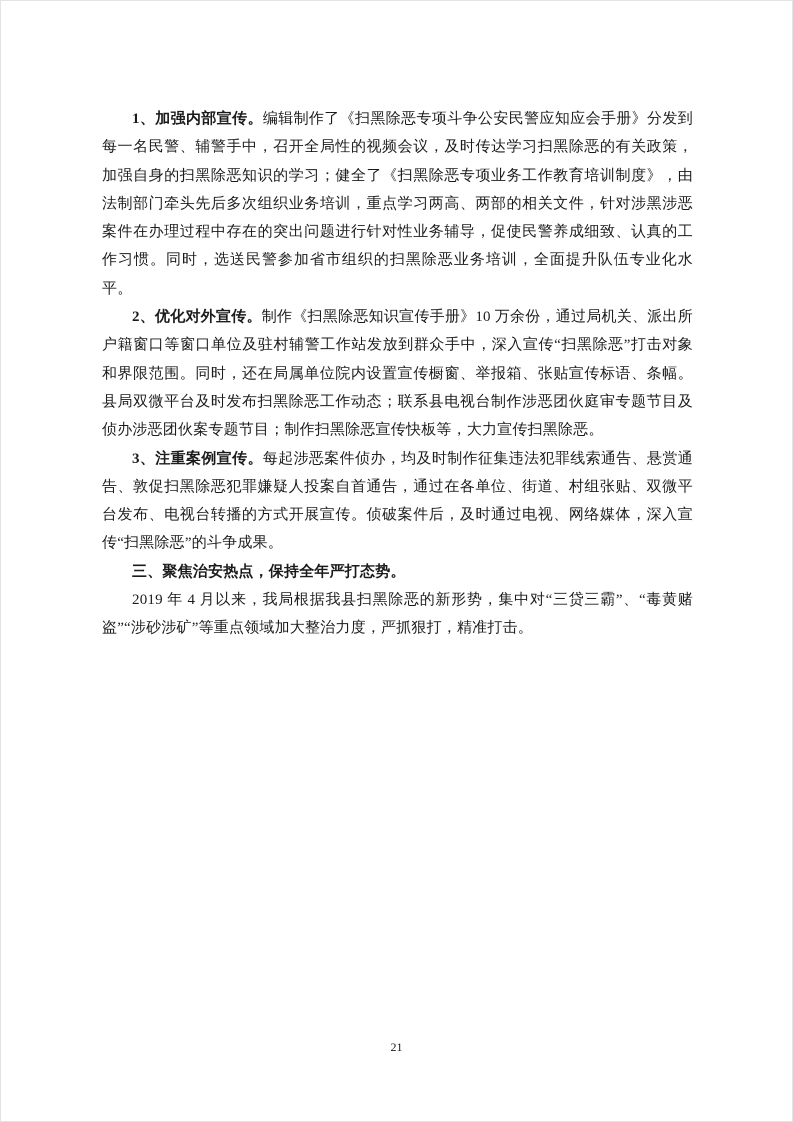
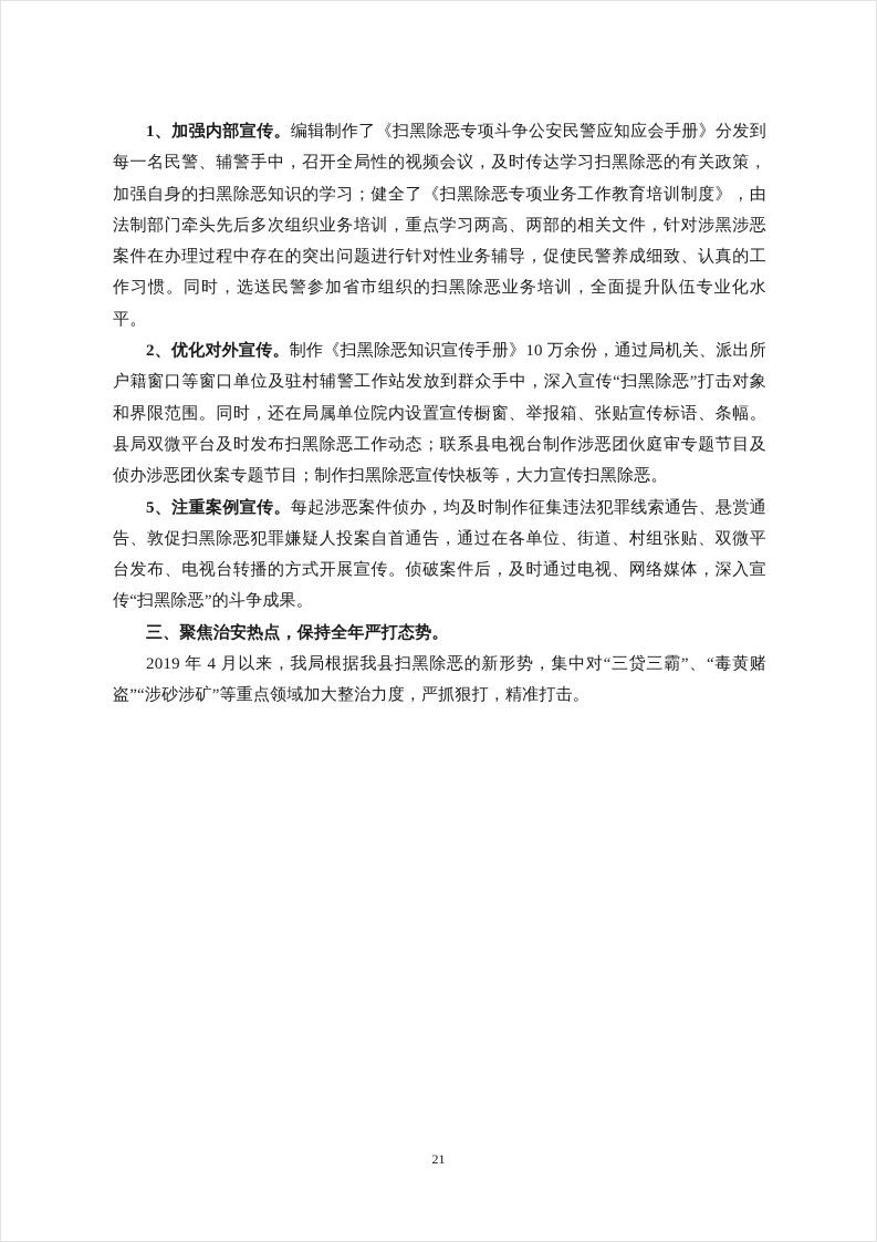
  1、加强内部宣传。编辑制作了《扫黑除恶专项斗争公安民警应知应会手册》分发到每一名民警、辅警手中，召开全局性的视频会议，及时传达学习扫黑除恶的有关政策，加强自身的扫黑除恶知识的学习；健全了《扫黑除恶专项业务工作教育培训制度》，由法制部门牵头先后多次组织业务培训，重点学习两高、两部的相关文件，针对涉黑涉恶案件在办理过程中存在的突出问题进行针对性业务辅导，促使民警养成细致、认真的工作习惯。同时，选送民警参加省市组织的扫黑除恶业务培训，全面提升队伍专业化水平。
  2、优化对外宣传。制作《扫黑除恶知识宣传手册》10 万余份，通过局机关、派出所户籍窗口等窗口单位及驻村辅警工作站发放到群众手中，深入宣传“扫黑除恶”打击对象和界限范围。同时，还在局属单位院内设置宣传橱窗、举报箱、张贴宣传标语、条幅。县局双微平台及时发布扫黑除恶工作动态；联系县电视台制作涉恶团伙庭审专题节目及侦办涉恶团伙案专题节目；制作扫黑除恶宣传快板等，大力宣传扫黑除恶。
- 3、注重案例宣传。每起涉恶案件侦办，均及时制作征集违法犯罪线索通告、悬赏通告、敦促扫黑除恶犯罪嫌疑人投案自首通告，通过在各单位、街道、村组张贴、双微平台发布、电视台转播的方式开展宣传。侦破案件后，及时通过电视、网络媒体，深入宣传“扫黑除恶”的斗争成果。
+ 5、注重案例宣传。每起涉恶案件侦办，均及时制作征集违法犯罪线索通告、悬赏通告、敦促扫黑除恶犯罪嫌疑人投案自首通告，通过在各单位、街道、村组张贴、双微平台发布、电视台转播的方式开展宣传。侦破案件后，及时通过电视、网络媒体，深入宣传“扫黑除恶”的斗争成果。
  三、聚焦治安热点，保持全年严打态势。
  2019 年 4 月以来，我局根据我县扫黑除恶的新形势，集中对“三贷三霸”、“毒黄赌盗”“涉砂涉矿”等重点领域加大整治力度，严抓狠打，精准打击。
  21
